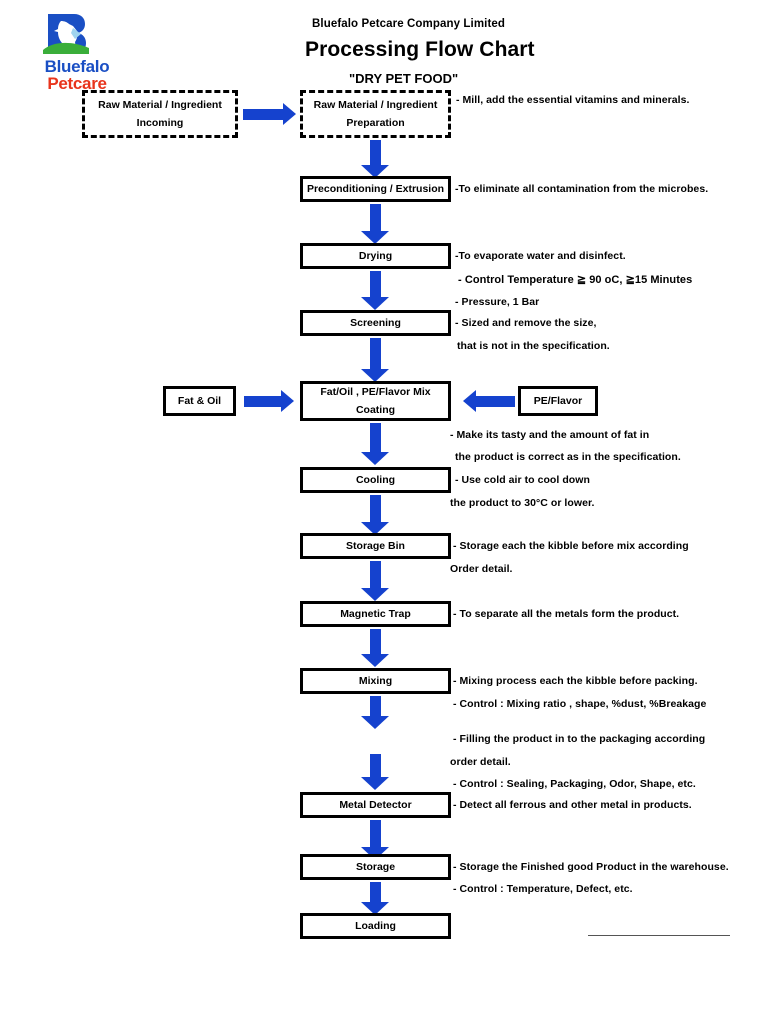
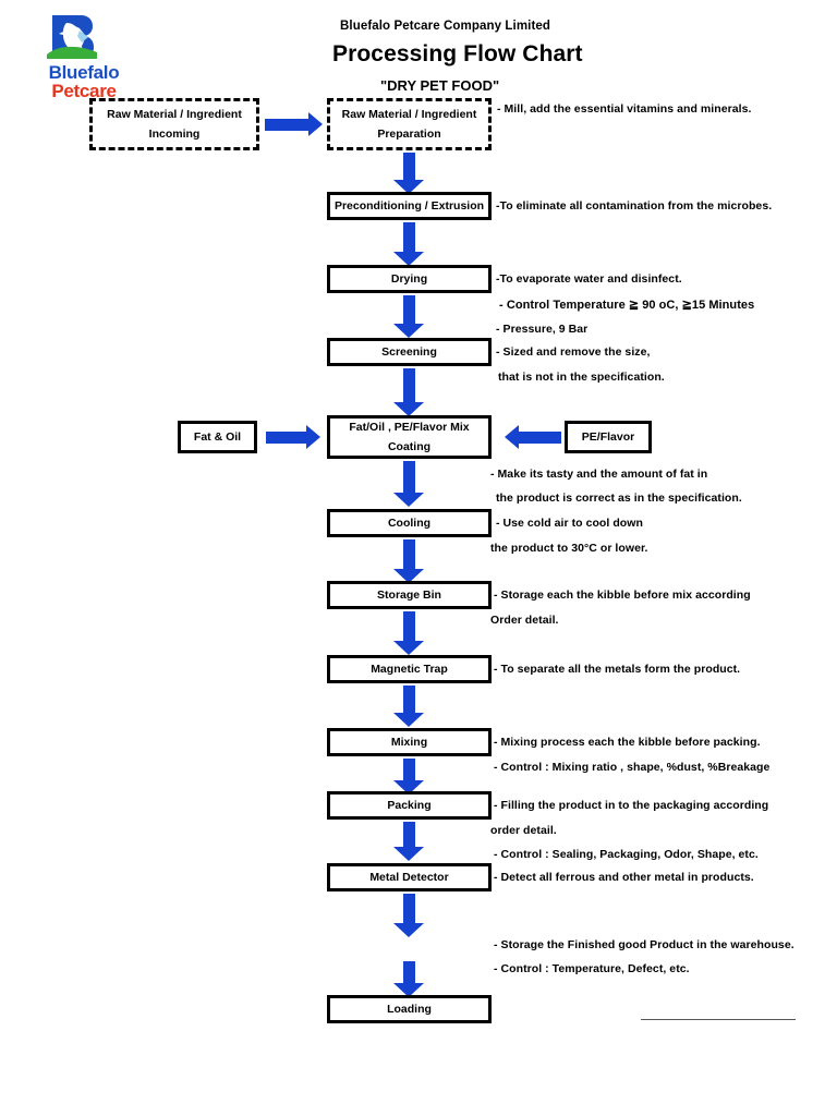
  Bluefalo
  Petcare
  Bluefalo Petcare Company Limited
  Processing Flow Chart
  "DRY PET FOOD"
  Raw Material / Ingredient
  Incoming
  Raw Material / Ingredient
  Preparation
  - Mill, add the essential vitamins and minerals.
  Preconditioning / Extrusion
  -To eliminate all contamination from the microbes.
  Drying
  -To evaporate water and disinfect.
  - Control Temperature ≧ 90 oC, ≧15 Minutes
- - Pressure, 1 Bar
+ - Pressure, 9 Bar
  Screening
  - Sized and remove the size,
  that is not in the specification.
  Fat & Oil
  Fat/Oil , PE/Flavor Mix
  Coating
  PE/Flavor
  - Make its tasty and the amount of fat in
  the product is correct as in the specification.
  Cooling
  - Use cold air to cool down
  the product to 30°C or lower.
  Storage Bin
  - Storage each the kibble before mix according
  Order detail.
  Magnetic Trap
  - To separate all the metals form the product.
  Mixing
  - Mixing process each the kibble before packing.
  - Control : Mixing ratio , shape, %dust, %Breakage
+ Packing
  - Filling the product in to the packaging according
  order detail.
  - Control : Sealing, Packaging, Odor, Shape, etc.
  Metal Detector
  - Detect all ferrous and other metal in products.
- Storage
  - Storage the Finished good Product in the warehouse.
  - Control : Temperature, Defect, etc.
  Loading
